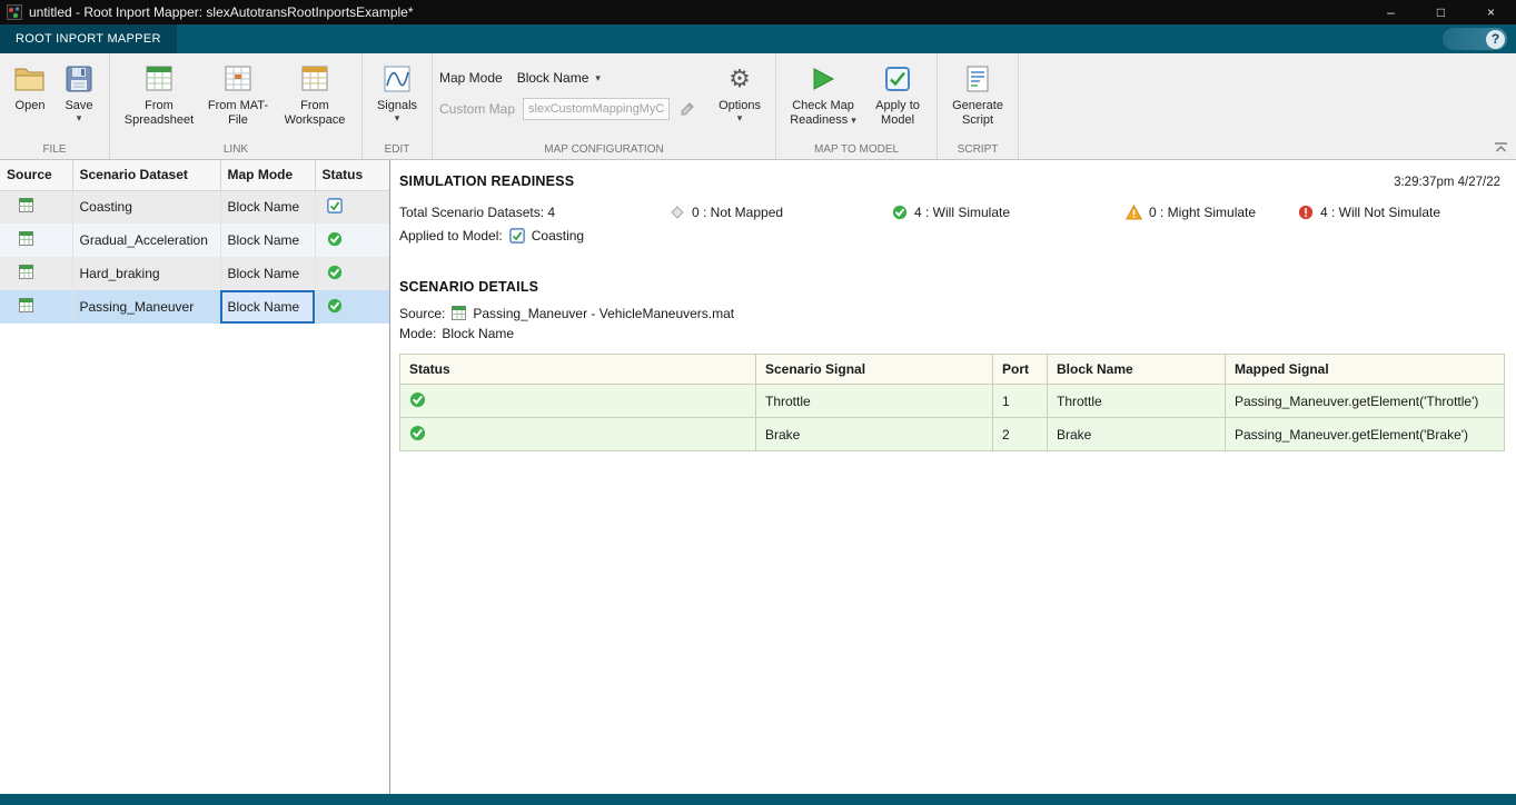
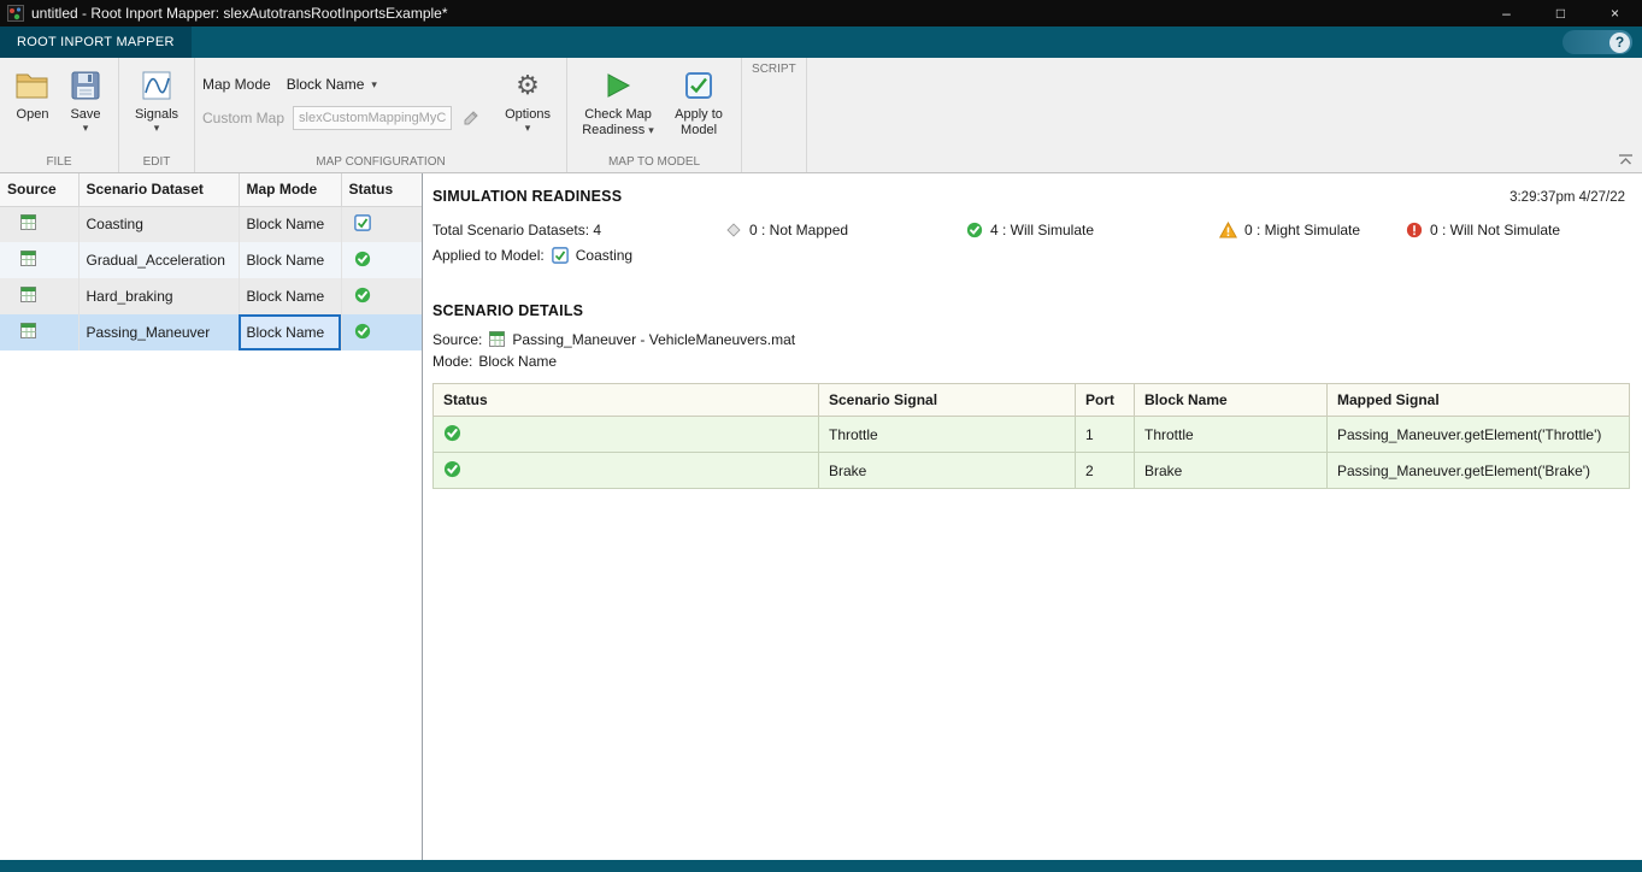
  untitled - Root Inport Mapper: slexAutotransRootInportsExample*
  –
  □
  ×
  ROOT INPORT MAPPER
  ?
  Open
  Save
  ▾
  FILE
- From Spreadsheet
- From MAT-File
- From Workspace
- LINK
  Signals
  ▾
  EDIT
  Map Mode
  Block Name
  ▾
  Custom Map
  slexCustomMappingMyC
  ⚙
  Options
  ▾
  MAP CONFIGURATION
  Check Map Readiness ▾
  Apply to Model
  MAP TO MODEL
- Generate Script
  SCRIPT
  Source	Scenario Dataset	Map Mode	Status
  	Coasting	Block Name
  	Gradual_Acceleration	Block Name
  	Hard_braking	Block Name
  	Passing_Maneuver	Block Name
  SIMULATION READINESS
  3:29:37pm 4/27/22
  Total Scenario Datasets: 4
  0 : Not Mapped
  4 : Will Simulate
  0 : Might Simulate
- 4 : Will Not Simulate
+ 0 : Will Not Simulate
  Applied to Model:
  Coasting
  SCENARIO DETAILS
  Source:
  Passing_Maneuver - VehicleManeuvers.mat
  Mode:
  Block Name
  Status	Scenario Signal	Port	Block Name	Mapped Signal
  	Throttle	1	Throttle	Passing_Maneuver.getElement('Throttle')
  	Brake	2	Brake	Passing_Maneuver.getElement('Brake')
